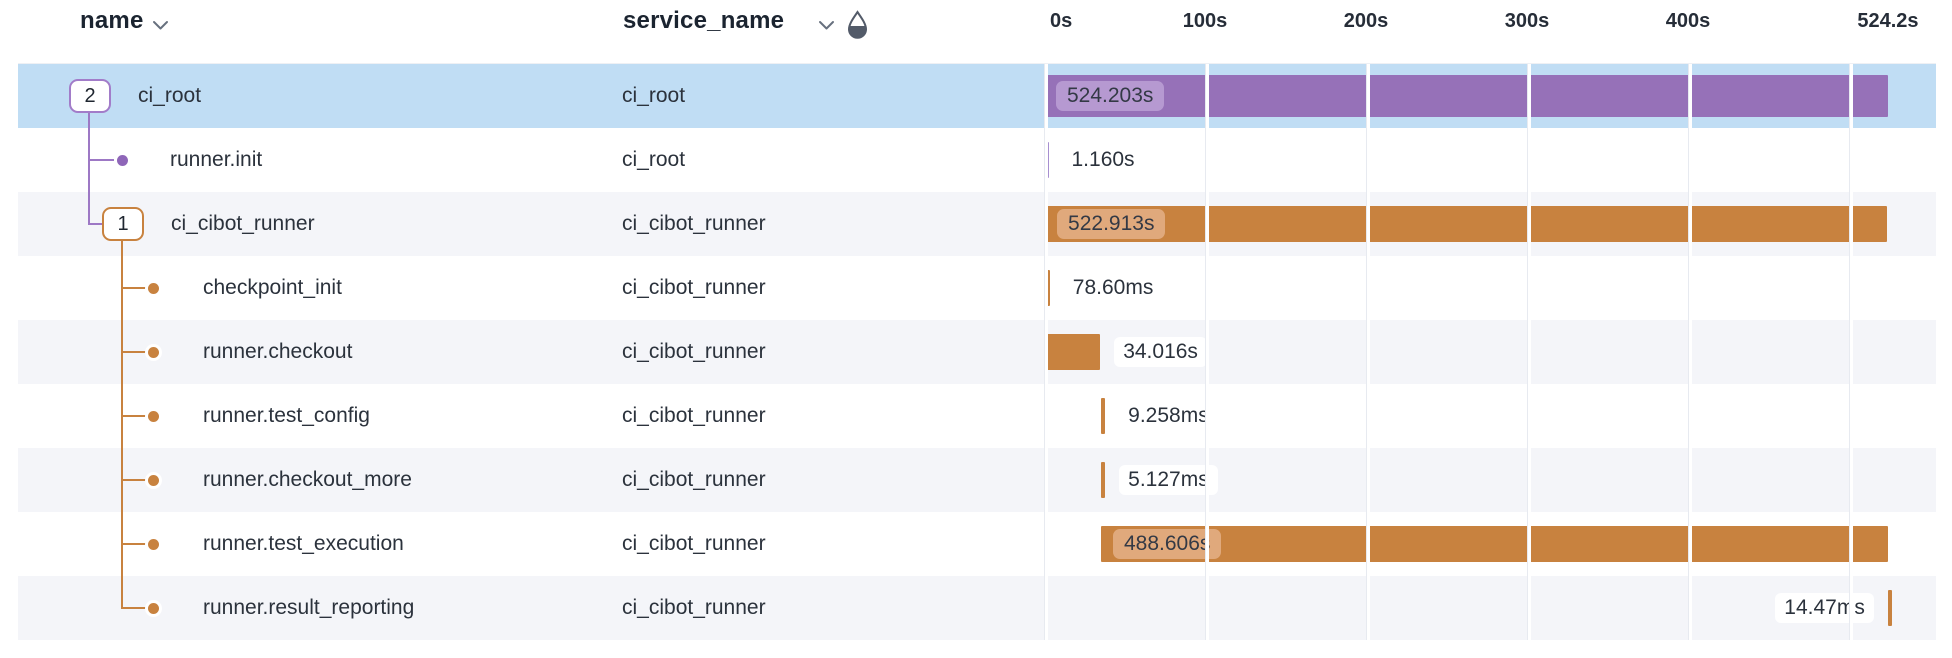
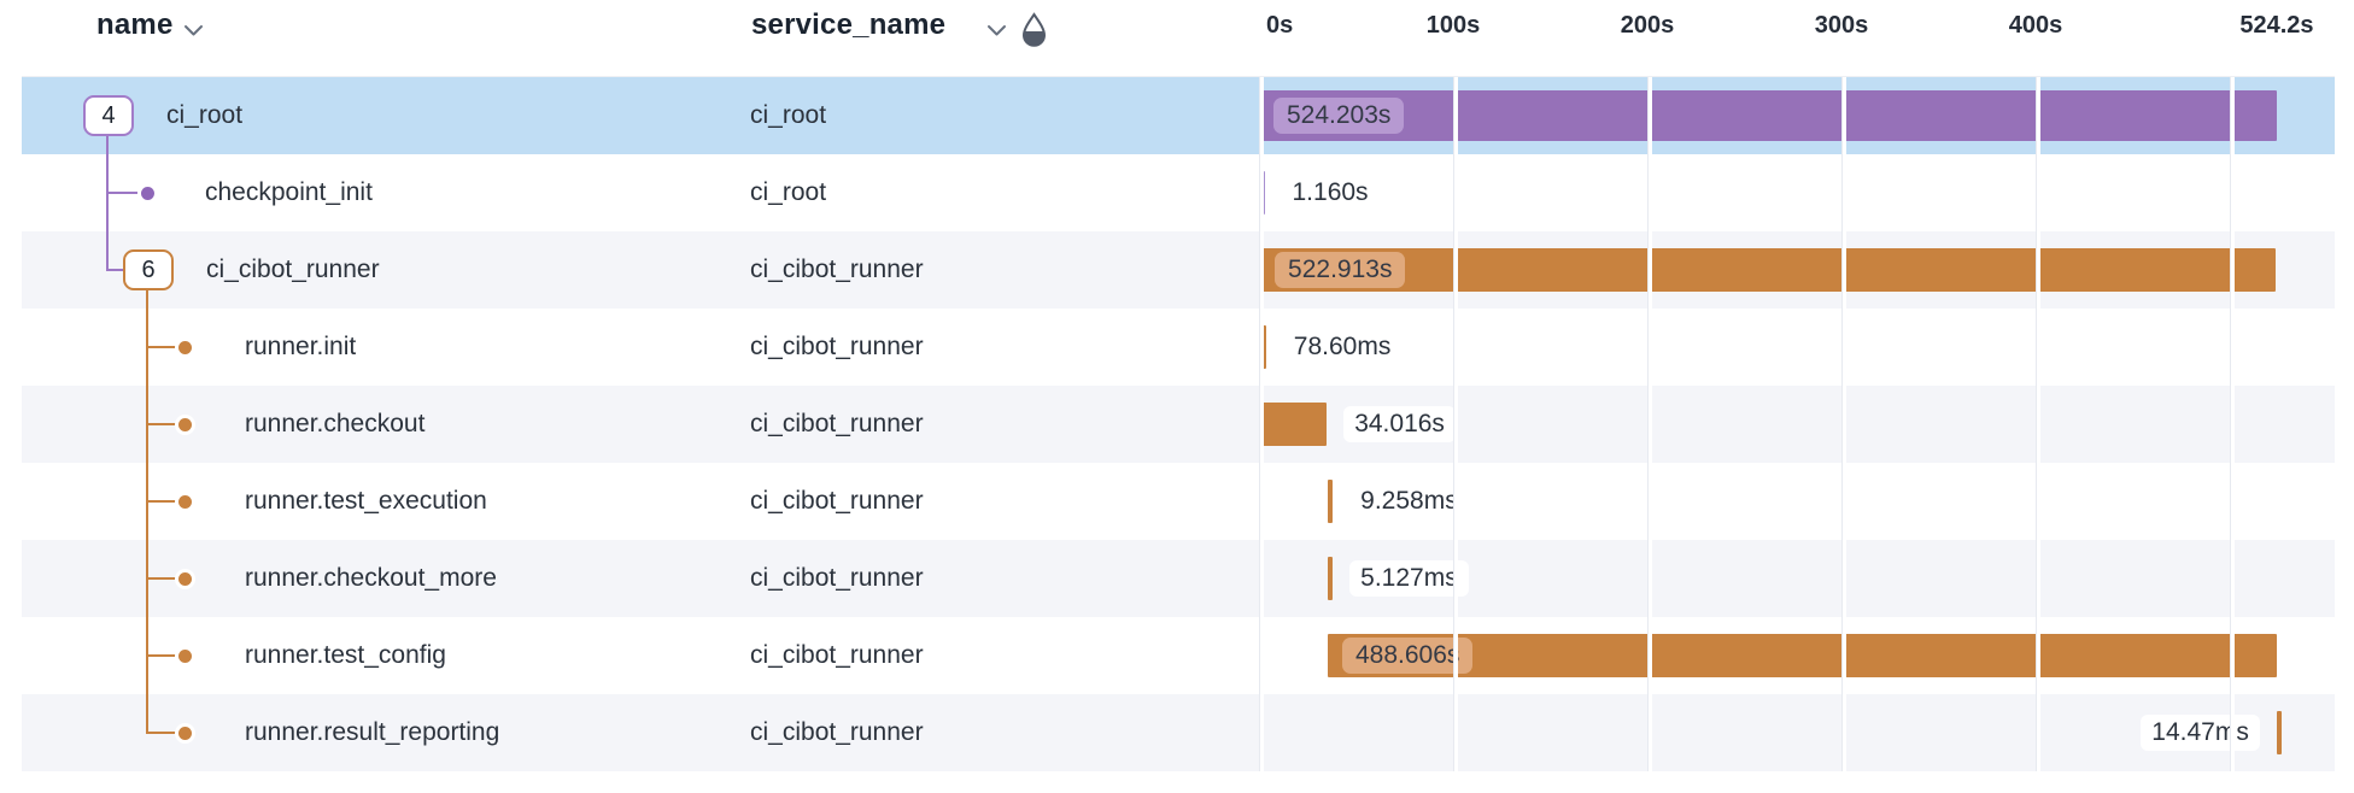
  name
  service_name
  0s
  100s
  200s
  300s
  400s
  524.2s
  ci_root
  ci_root
  524.203s
- runner.init
+ checkpoint_init
  ci_root
  1.160s
  ci_cibot_runner
  ci_cibot_runner
  522.913s
- checkpoint_init
+ runner.init
  ci_cibot_runner
  78.60ms
  runner.checkout
  ci_cibot_runner
  34.016s
- runner.test_config
+ runner.test_execution
  ci_cibot_runner
  9.258ms
  runner.checkout_more
  ci_cibot_runner
  5.127ms
- runner.test_execution
+ runner.test_config
  ci_cibot_runner
  488.606
  runner.result_reporting
  ci_cibot_runner
  14.47ms
- 2
+ 4
- 1
+ 6
